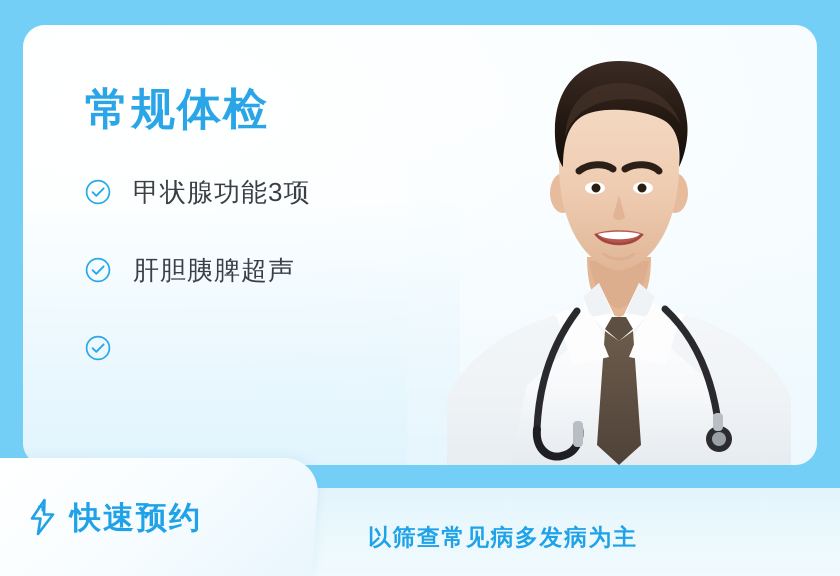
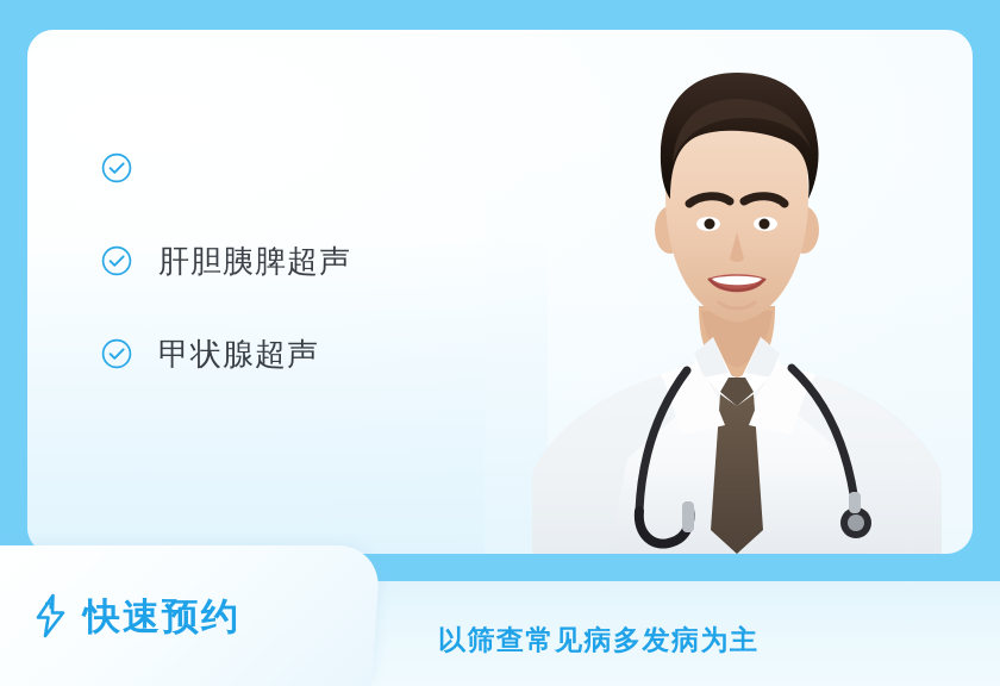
- 常规体检
- 甲状腺功能3项
  肝胆胰脾超声
+ 甲状腺超声
  以筛查常见病多发病为主
  快速预约
